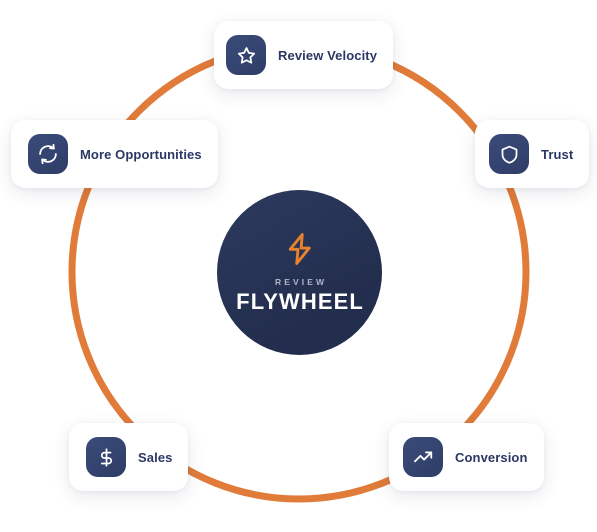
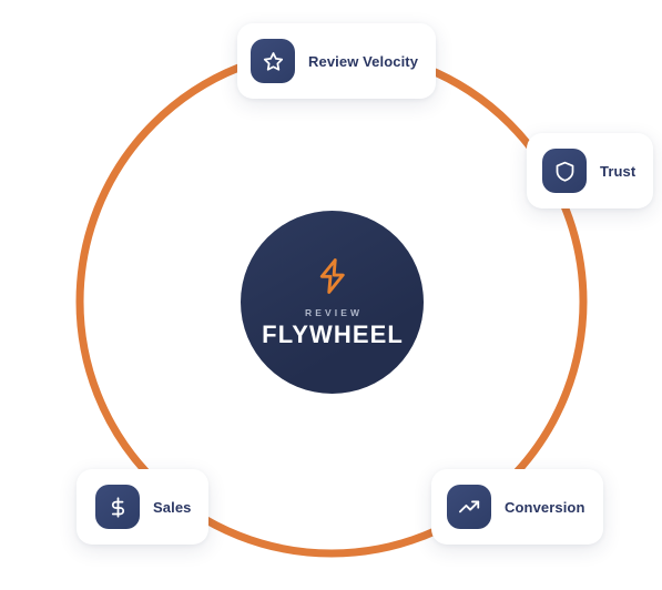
  REVIEW
  FLYWHEEL
  Review Velocity
  Trust
  Conversion
  Sales
- More Opportunities
